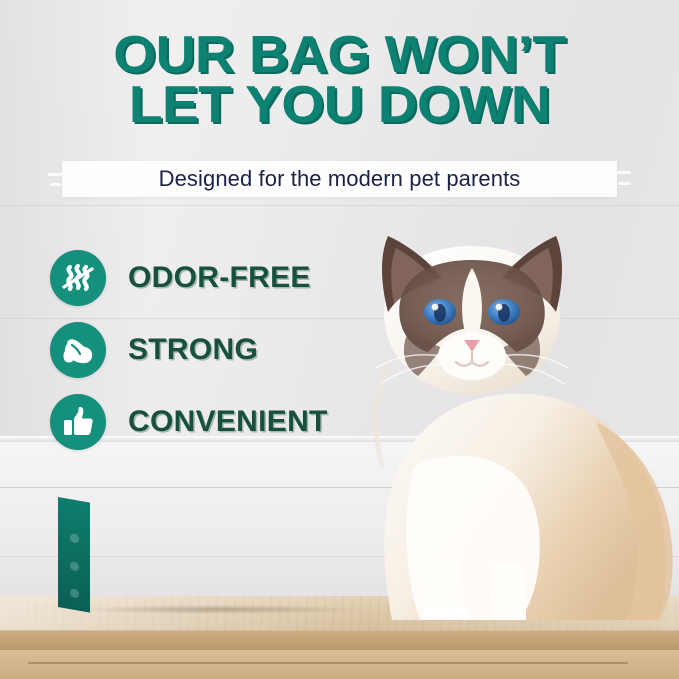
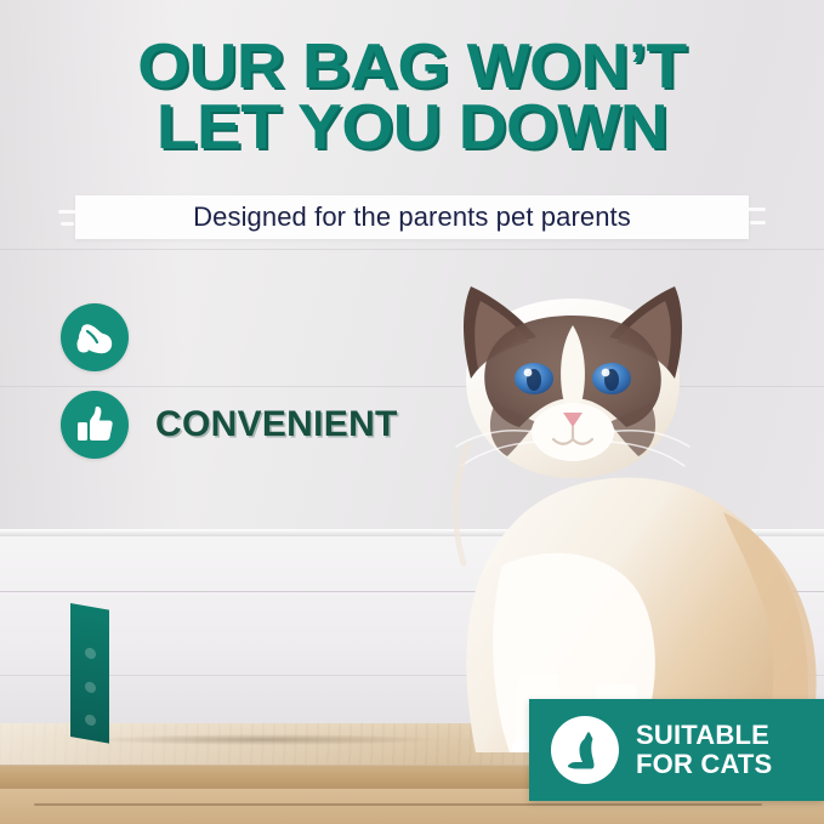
  OUR BAG WON’T
  LET YOU DOWN
- Designed for the modern pet parents
+ Designed for the parents pet parents
- ODOR-FREE
- STRONG
  CONVENIENT
+ SUITABLE
+ FOR CATS
